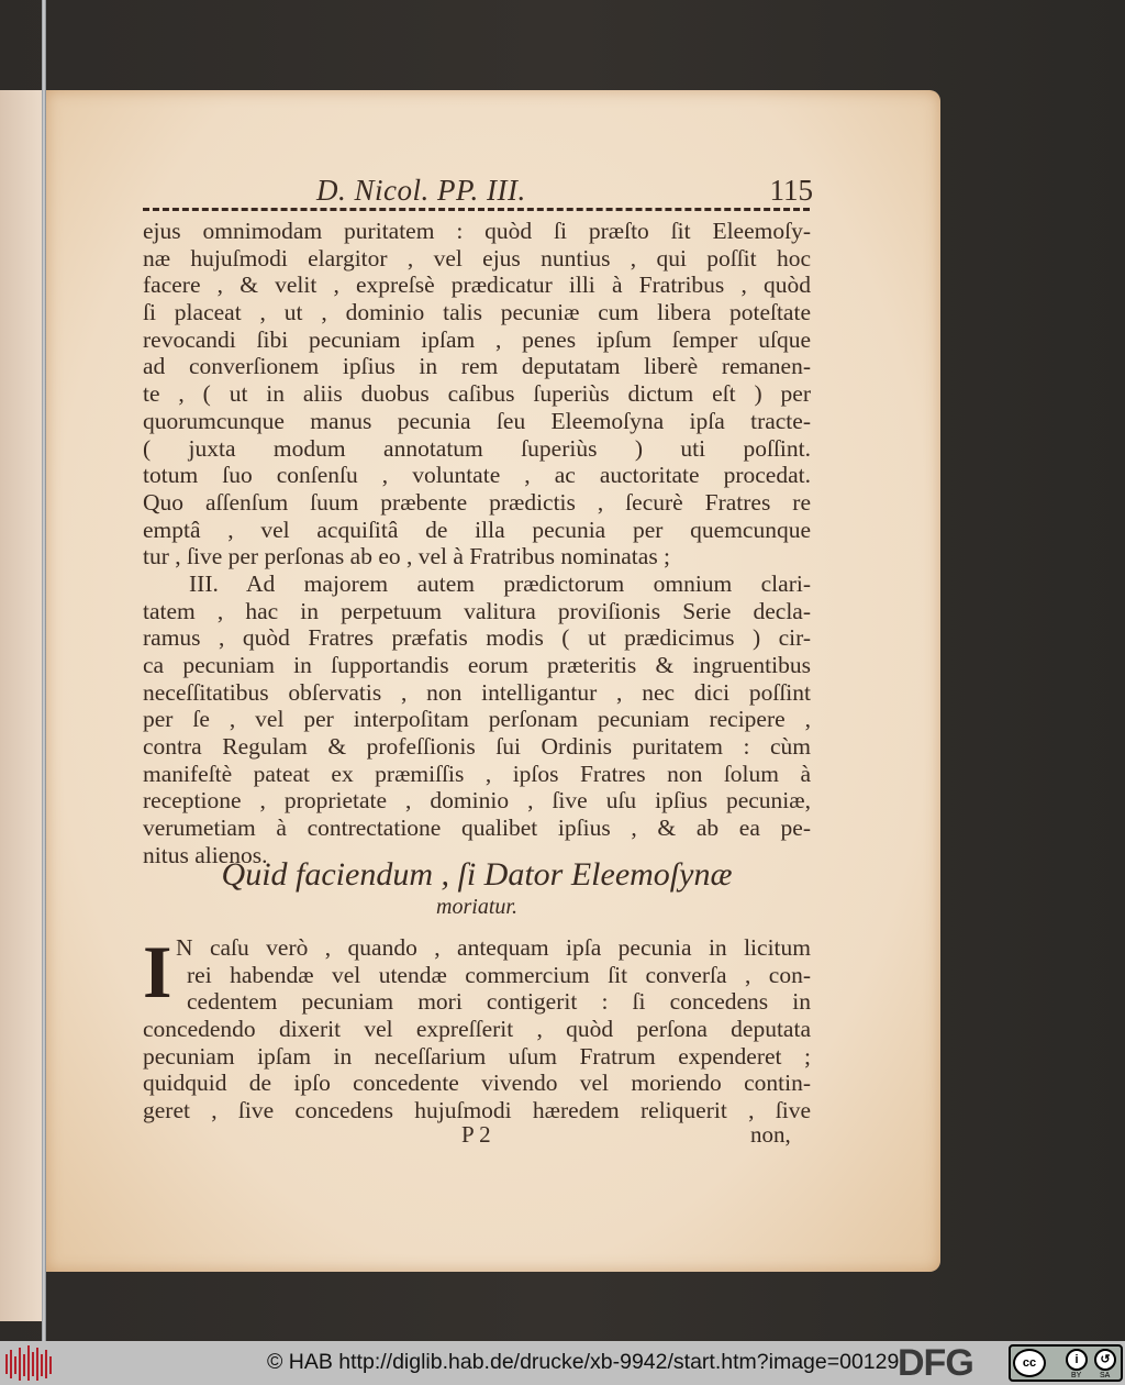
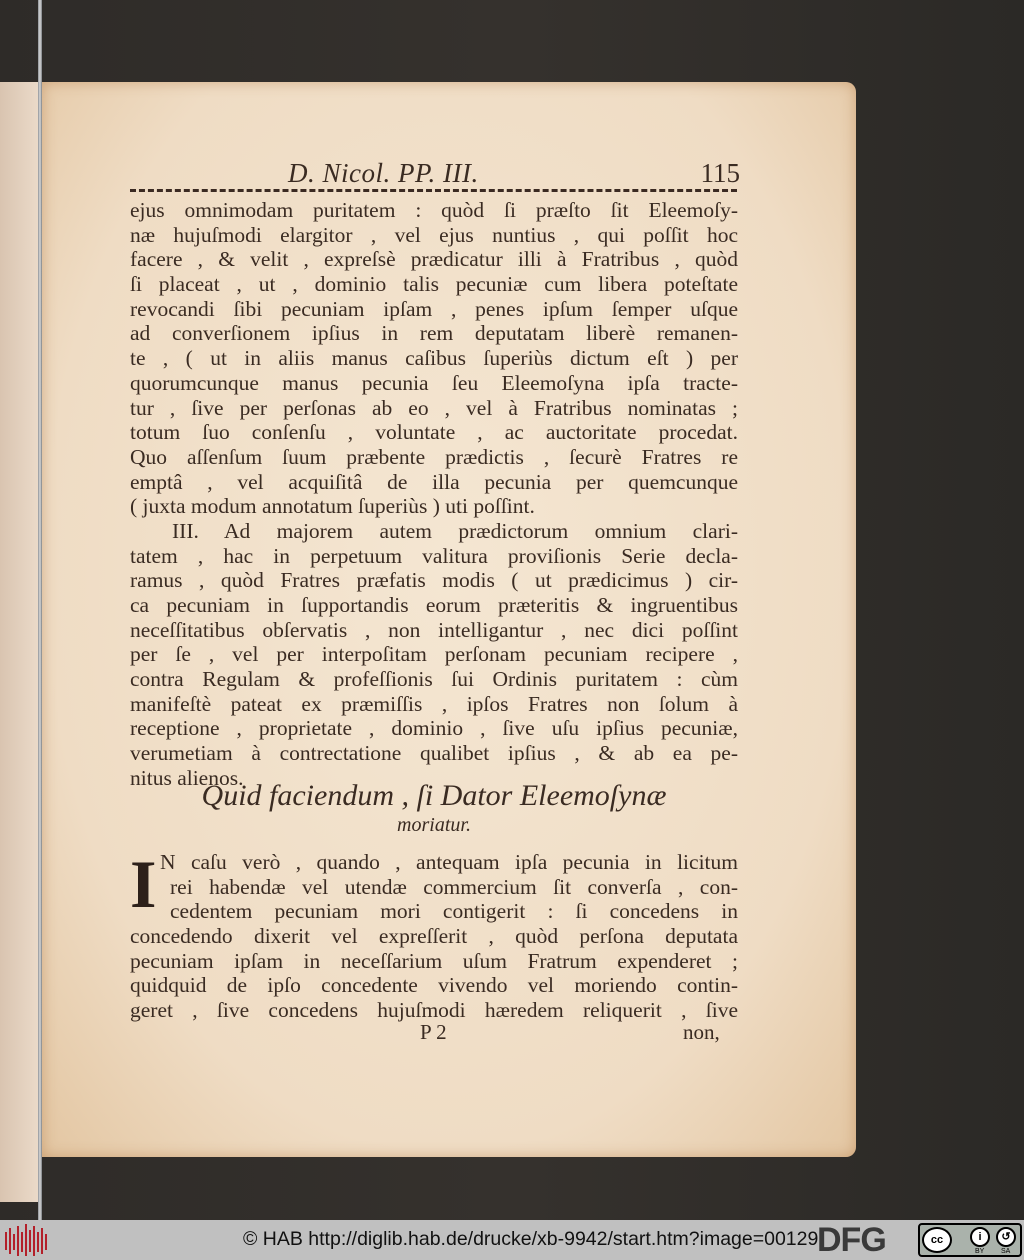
  D. Nicol. PP. III.
  115
  ejus omnimodam puritatem : quòd ſi præſto ſit Eleemoſy-
  næ hujuſmodi elargitor , vel ejus nuntius , qui poſſit hoc
  facere , & velit , expreſsè prædicatur illi à Fratribus , quòd
  ſi placeat , ut , dominio talis pecuniæ cum libera poteſtate
  revocandi ſibi pecuniam ipſam , penes ipſum ſemper uſque
  ad converſionem ipſius in rem deputatam liberè remanen-
- te , ( ut in aliis duobus caſibus ſuperiùs dictum eſt ) per
+ te , ( ut in aliis manus caſibus ſuperiùs dictum eſt ) per
  quorumcunque manus pecunia ſeu Eleemoſyna ipſa tracte-
- ( juxta modum annotatum ſuperiùs ) uti poſſint.
+ tur , ſive per perſonas ab eo , vel à Fratribus nominatas ;
  totum ſuo conſenſu , voluntate , ac auctoritate procedat.
  Quo aſſenſum ſuum præbente prædictis , ſecurè Fratres re
  emptâ , vel acquiſitâ de illa pecunia per quemcunque
- tur , ſive per perſonas ab eo , vel à Fratribus nominatas ;
+ ( juxta modum annotatum ſuperiùs ) uti poſſint.
  III. Ad majorem autem prædictorum omnium clari-
  tatem , hac in perpetuum valitura proviſionis Serie decla-
  ramus , quòd Fratres præfatis modis ( ut prædicimus ) cir-
  ca pecuniam in ſupportandis eorum præteritis & ingruentibus
  neceſſitatibus obſervatis , non intelligantur , nec dici poſſint
  per ſe , vel per interpoſitam perſonam pecuniam recipere ,
  contra Regulam & profeſſionis ſui Ordinis puritatem : cùm
  manifeſtè pateat ex præmiſſis , ipſos Fratres non ſolum à
  receptione , proprietate , dominio , ſive uſu ipſius pecuniæ,
  verumetiam à contrectatione qualibet ipſius , & ab ea pe-
  nitus alienos.
  Quid faciendum , ſi Dator Eleemoſynæ
  moriatur.
  I
  N caſu verò , quando , antequam ipſa pecunia in licitum
  rei habendæ vel utendæ commercium ſit converſa , con-
  cedentem pecuniam mori contigerit : ſi concedens in
  concedendo dixerit vel expreſſerit , quòd perſona deputata
  pecuniam ipſam in neceſſarium uſum Fratrum expenderet ;
  quidquid de ipſo concedente vivendo vel moriendo contin-
  geret , ſive concedens hujuſmodi hæredem reliquerit , ſive
  P 2
  non,
  © HAB http://diglib.hab.de/drucke/xb-9942/start.htm?image=00129
  DFG
  cc
  i
  ↺
